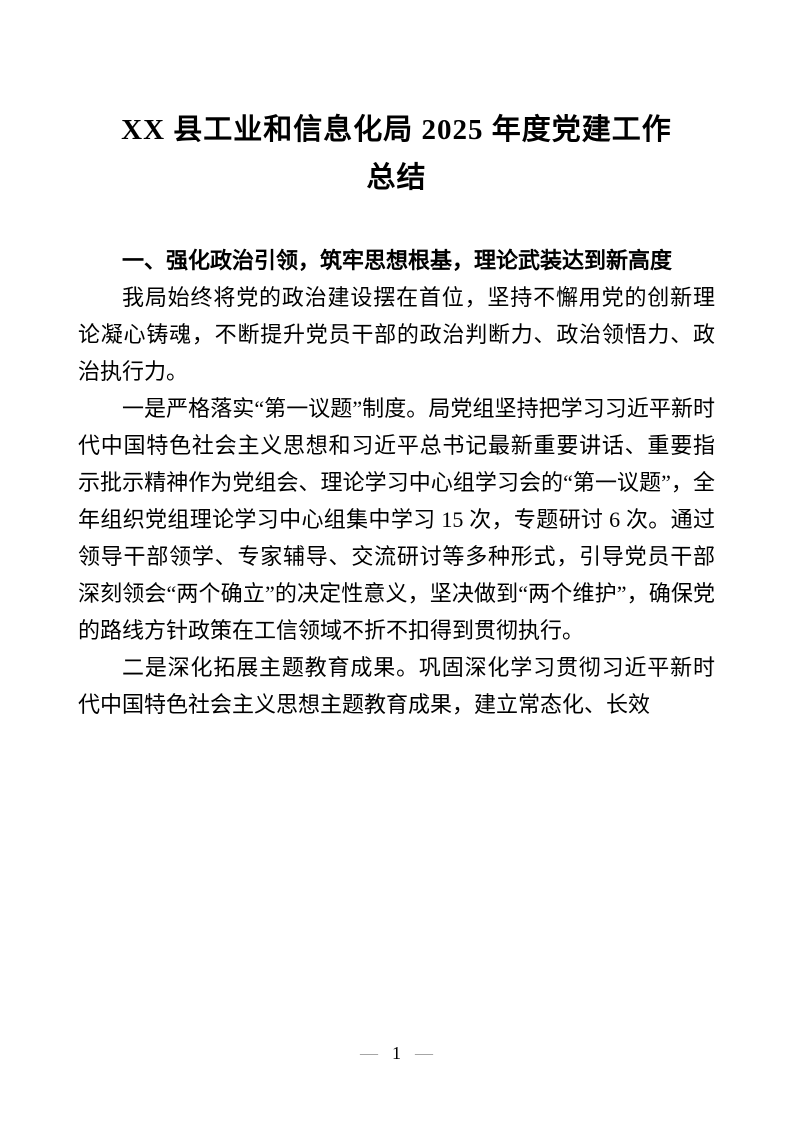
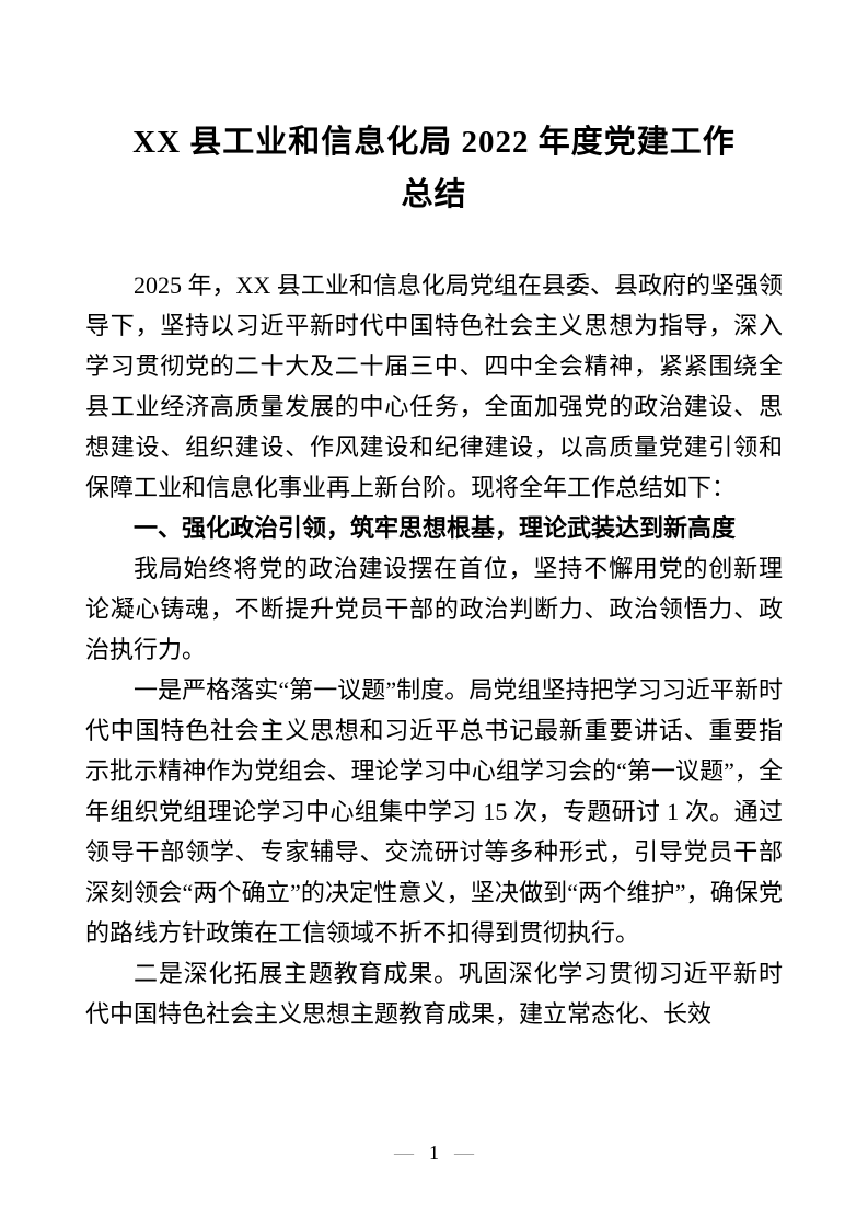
- XX 县工业和信息化局 2025 年度党建工作
+ XX 县工业和信息化局 2022 年度党建工作
  总结
+ 2025 年，XX 县工业和信息化局党组在县委、县政府的坚强领导下，坚持以习近平新时代中国特色社会主义思想为指导，深入学习贯彻党的二十大及二十届三中、四中全会精神，紧紧围绕全县工业经济高质量发展的中心任务，全面加强党的政治建设、思想建设、组织建设、作风建设和纪律建设，以高质量党建引领和保障工业和信息化事业再上新台阶。现将全年工作总结如下：
  一、强化政治引领，筑牢思想根基，理论武装达到新高度
  我局始终将党的政治建设摆在首位，坚持不懈用党的创新理论凝心铸魂，不断提升党员干部的政治判断力、政治领悟力、政治执行力。
- 一是严格落实“第一议题”制度。局党组坚持把学习习近平新时代中国特色社会主义思想和习近平总书记最新重要讲话、重要指示批示精神作为党组会、理论学习中心组学习会的“第一议题”，全年组织党组理论学习中心组集中学习 15 次，专题研讨 6 次。通过领导干部领学、专家辅导、交流研讨等多种形式，引导党员干部深刻领会“两个确立”的决定性意义，坚决做到“两个维护”，确保党的路线方针政策在工信领域不折不扣得到贯彻执行。
+ 一是严格落实“第一议题”制度。局党组坚持把学习习近平新时代中国特色社会主义思想和习近平总书记最新重要讲话、重要指示批示精神作为党组会、理论学习中心组学习会的“第一议题”，全年组织党组理论学习中心组集中学习 15 次，专题研讨 1 次。通过领导干部领学、专家辅导、交流研讨等多种形式，引导党员干部深刻领会“两个确立”的决定性意义，坚决做到“两个维护”，确保党的路线方针政策在工信领域不折不扣得到贯彻执行。
  二是深化拓展主题教育成果。巩固深化学习贯彻习近平新时代中国特色社会主义思想主题教育成果，建立常态化、长效
  — 1 —
